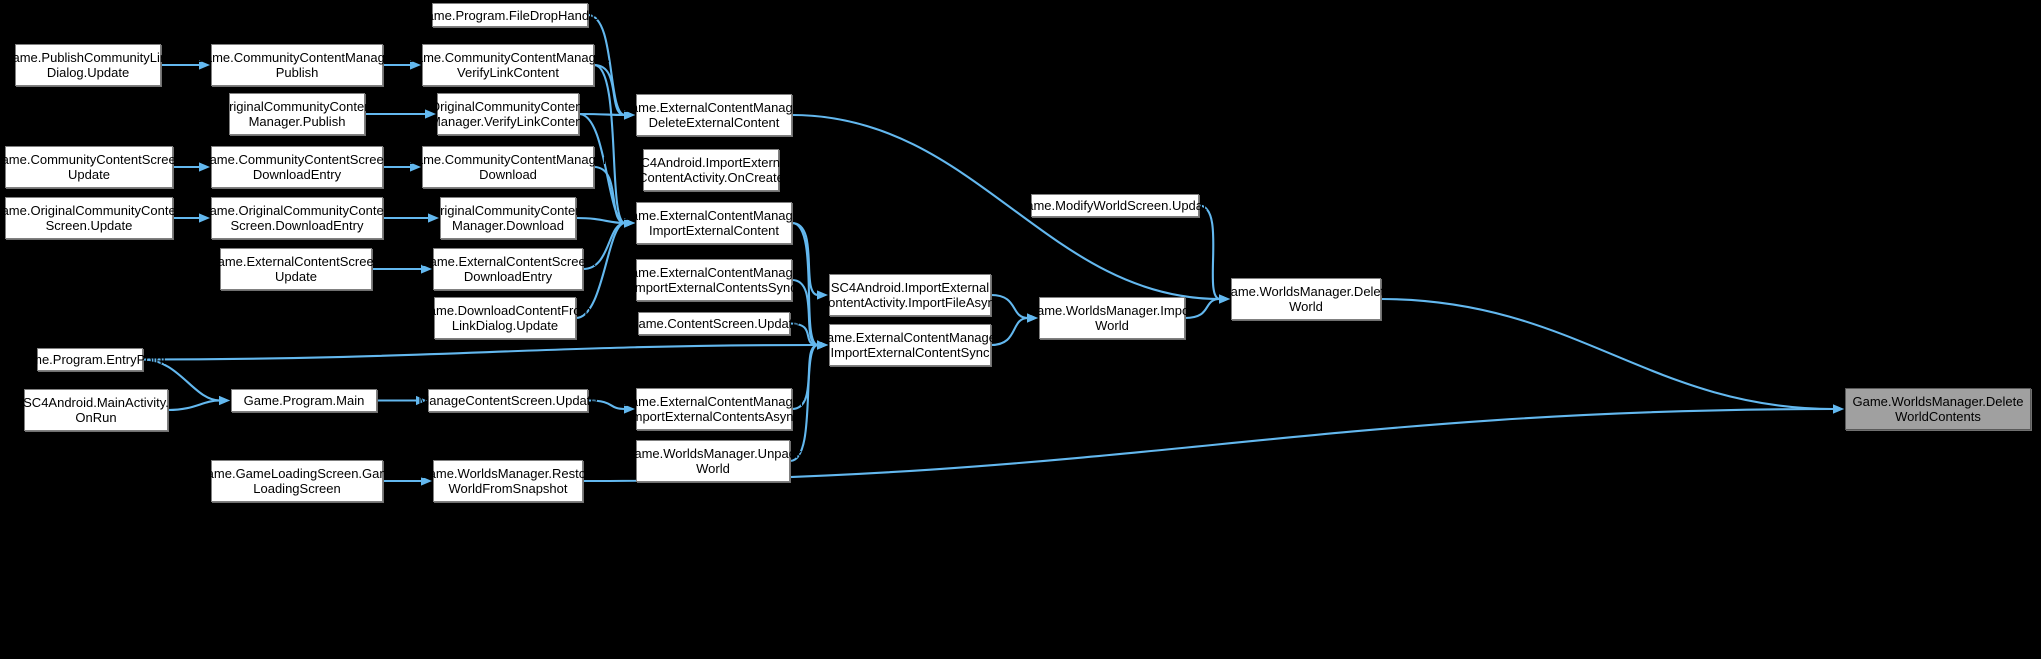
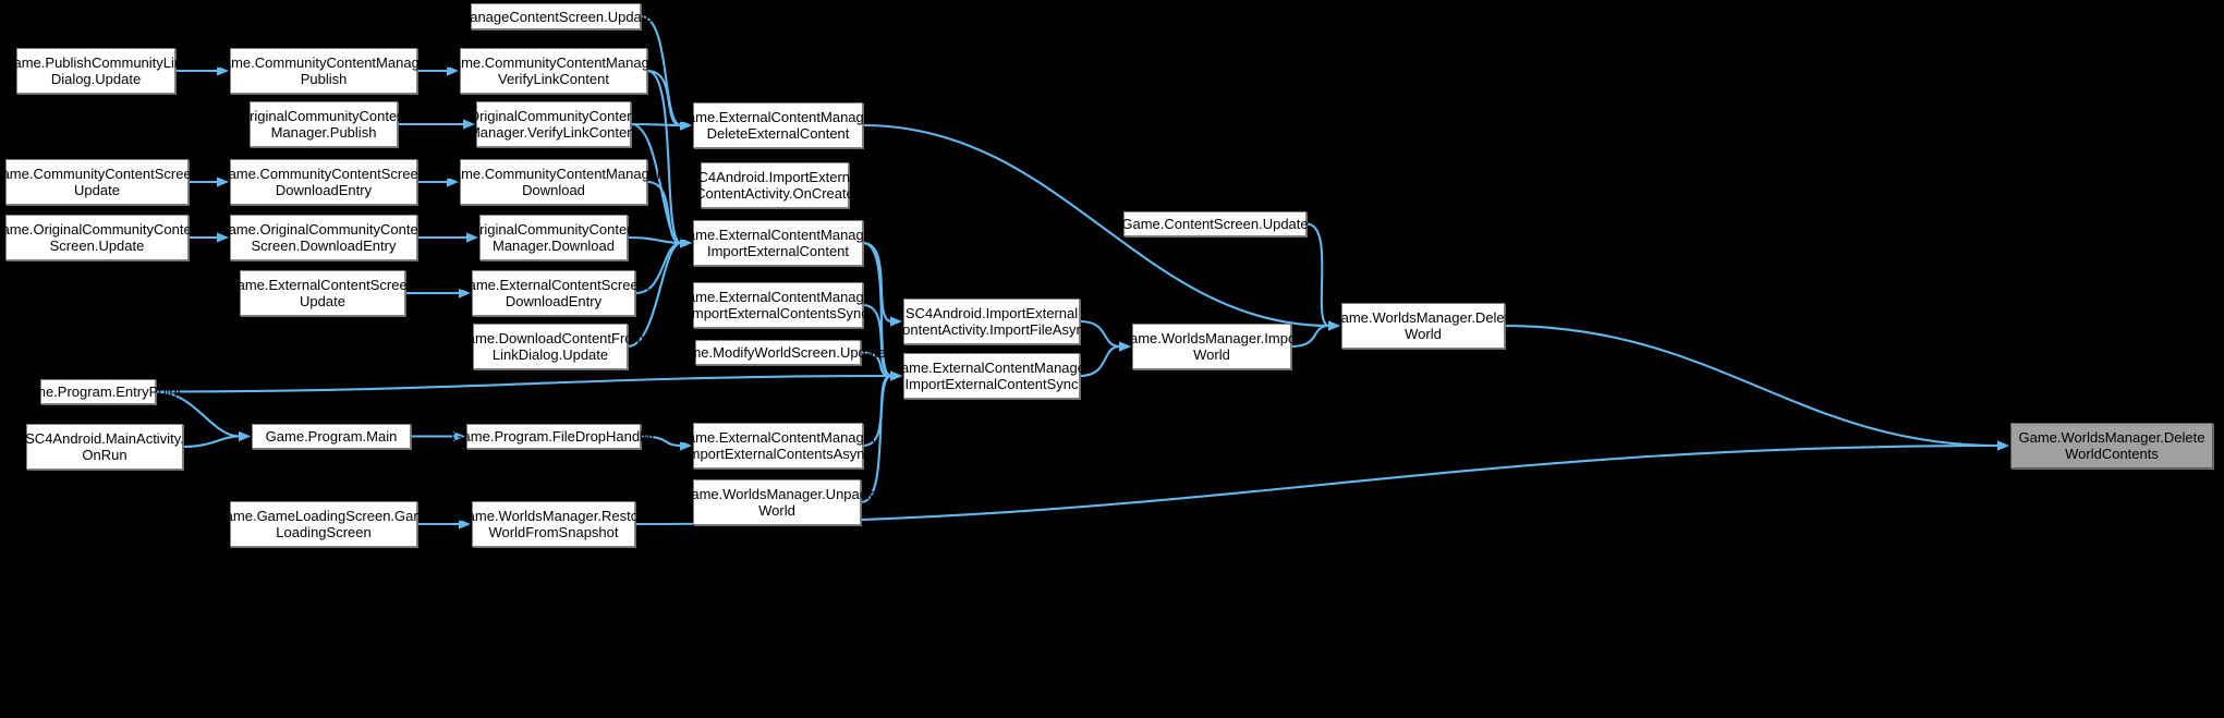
- Game.Program.FileDropHandler
+ ManageContentScreen.Update
  Game.PublishCommunityLink
  Dialog.Update
  Game.CommunityContentManager.
  Publish
  Game.CommunityContentManager.
  VerifyLinkContent
  OriginalCommunityContent
  Manager.Publish
  OriginalCommunityContent
  Manager.VerifyLinkContent
  Game.ExternalContentManager.
  DeleteExternalContent
  ame.CommunityContentScreen.
  Update
  Game.CommunityContentScreen.
  DownloadEntry
  Game.CommunityContentManager.
  Download
  SC4Android.ImportExternal
  ContentActivity.OnCreate
  ame.OriginalCommunityContent
  Screen.Update
  Game.OriginalCommunityContent
  Screen.DownloadEntry
  OriginalCommunityContent
  Manager.Download
- Game.ModifyWorldScreen.Update
+ Game.ContentScreen.Update
  Game.ExternalContentManager.
  ImportExternalContent
  Game.ExternalContentScreen.
  DownloadEntry
  Game.ExternalContentScreen.
  Update
  Game.ExternalContentManager.
  ImportExternalContentsSync
  Game.WorldsManager.Delete
  World
  SC4Android.ImportExternal
  ContentActivity.ImportFileAsync
  Game.DownloadContentFrom
  LinkDialog.Update
  Game.WorldsManager.Import
  World
- Game.ContentScreen.Update
+ Game.ModifyWorldScreen.Update
  Game.ExternalContentManager.
  ImportExternalContentSync
  Game.Program.EntryPoint
  SC4Android.MainActivity.
  OnRun
  Game.Program.Main
- ManageContentScreen.Update
+ Game.Program.FileDropHandler
  Game.ExternalContentManager.
  ImportExternalContentsAsync
  Game.WorldsManager.Delete
  WorldContents
  Game.WorldsManager.Unpack
  World
  Game.GameLoadingScreen.Game
  LoadingScreen
  Game.WorldsManager.Restore
  WorldFromSnapshot
